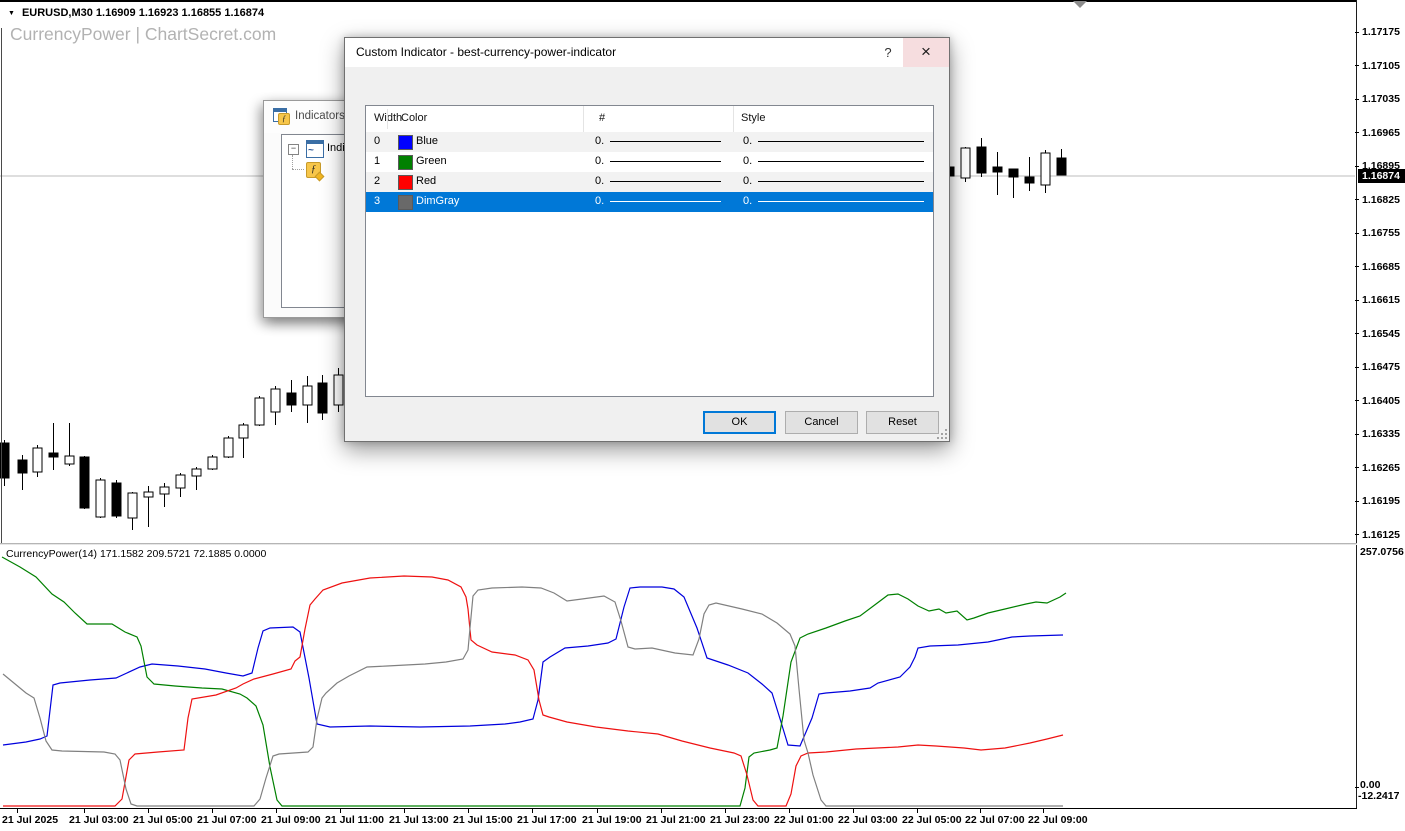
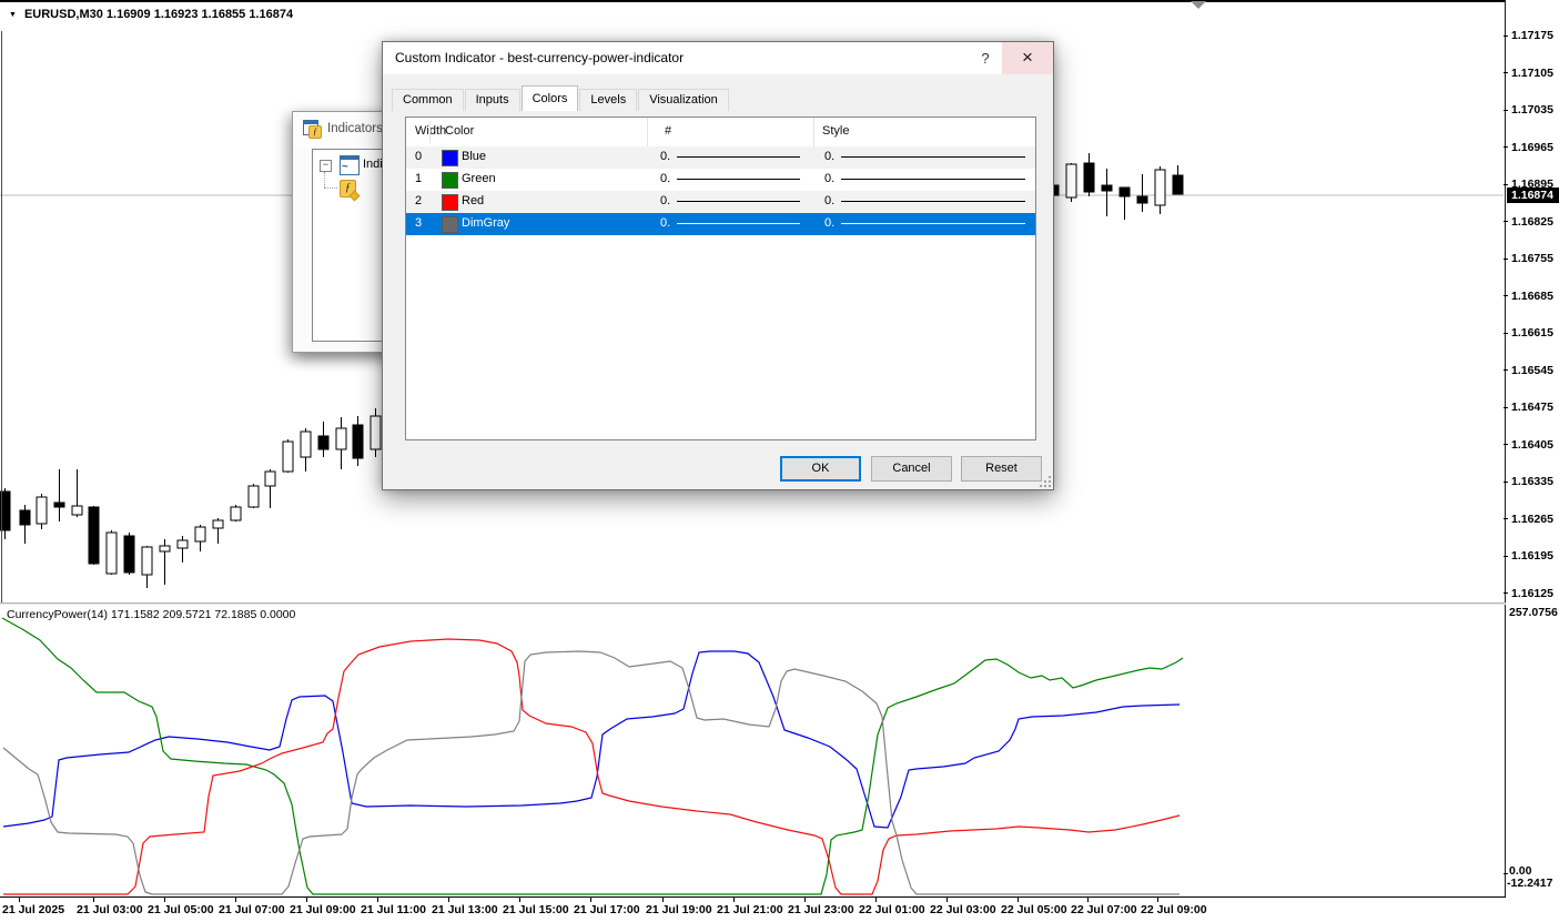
- CurrencyPower | ChartSecret.com
  EURUSD,M30 1.16909 1.16923 1.16855 1.16874
  1.16874
  257.0756
  0.00
  -12.2417
  1.17175
  1.17105
  1.17035
  1.16965
  1.16895
  1.16825
  1.16755
  1.16685
  1.16615
  1.16545
  1.16475
  1.16405
  1.16335
  1.16265
  1.16195
  1.16125
  CurrencyPower(14) 171.1582 209.5721 72.1885 0.0000
  21 Jul 2025
  21 Jul 03:00
  21 Jul 05:00
  21 Jul 07:00
  21 Jul 09:00
  21 Jul 11:00
  21 Jul 13:00
  21 Jul 15:00
  21 Jul 17:00
  21 Jul 19:00
  21 Jul 21:00
  21 Jul 23:00
  22 Jul 01:00
  22 Jul 03:00
  22 Jul 05:00
  22 Jul 07:00
  22 Jul 09:00
  ƒ
  Indicators
  −
  ~
  ƒ
  Custom Indicator - best-currency-power-indicator
  ?
  ×
+ Common
+ Inputs
+ Colors
+ Levels
+ Visualization
  Width
  Color
  #
  Style
  0
  Blue
  0.
  0.
  1
  Green
  0.
  0.
  2
  Red
  0.
  0.
  3
  DimGray
  0.
  0.
  OK
  Cancel
  Reset
